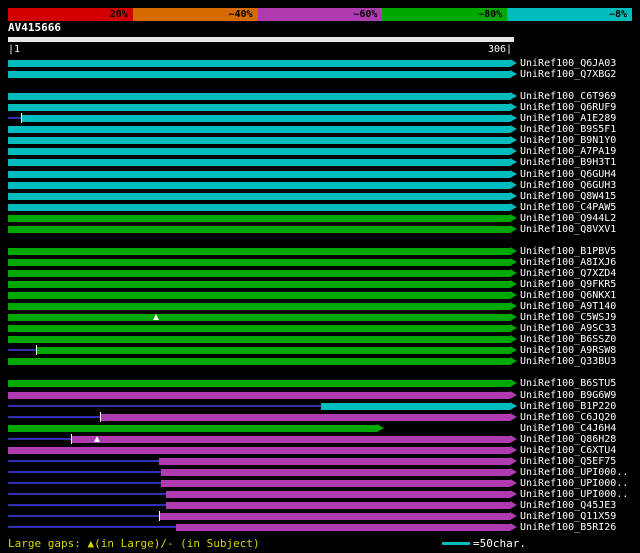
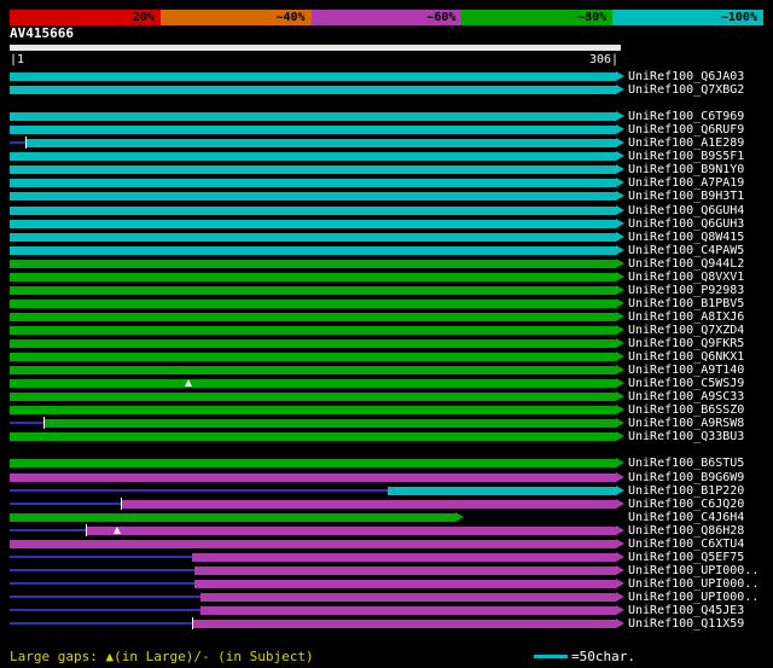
  20%
  ~40%
  ~60%
  ~80%
- ~8%
+ ~100%
  AV415666
  |1
  306|
  UniRef100_Q6JA03
  UniRef100_Q7XBG2
  UniRef100_C6T969
  UniRef100_Q6RUF9
  UniRef100_A1E289
  UniRef100_B9S5F1
  UniRef100_B9N1Y0
  UniRef100_A7PA19
  UniRef100_B9H3T1
  UniRef100_Q6GUH4
  UniRef100_Q6GUH3
  UniRef100_Q8W415
  UniRef100_C4PAW5
  UniRef100_Q944L2
  UniRef100_Q8VXV1
+ UniRef100_P92983
  UniRef100_B1PBV5
  UniRef100_A8IXJ6
  UniRef100_Q7XZD4
  UniRef100_Q9FKR5
  UniRef100_Q6NKX1
  UniRef100_A9T140
  UniRef100_C5WSJ9
  UniRef100_A9SC33
  UniRef100_B6SSZ0
  UniRef100_A9RSW8
  UniRef100_Q33BU3
  UniRef100_B6STU5
  UniRef100_B9G6W9
  UniRef100_B1P220
  UniRef100_C6JQ20
  UniRef100_C4J6H4
  UniRef100_Q86H28
  UniRef100_C6XTU4
  UniRef100_Q5EF75
  UniRef100_UPI000..
  UniRef100_UPI000..
  UniRef100_UPI000..
  UniRef100_Q45JE3
  UniRef100_Q11X59
- UniRef100_B5RI26
  Large gaps: ▲(in Large)/- (in Subject)
  =50char.
